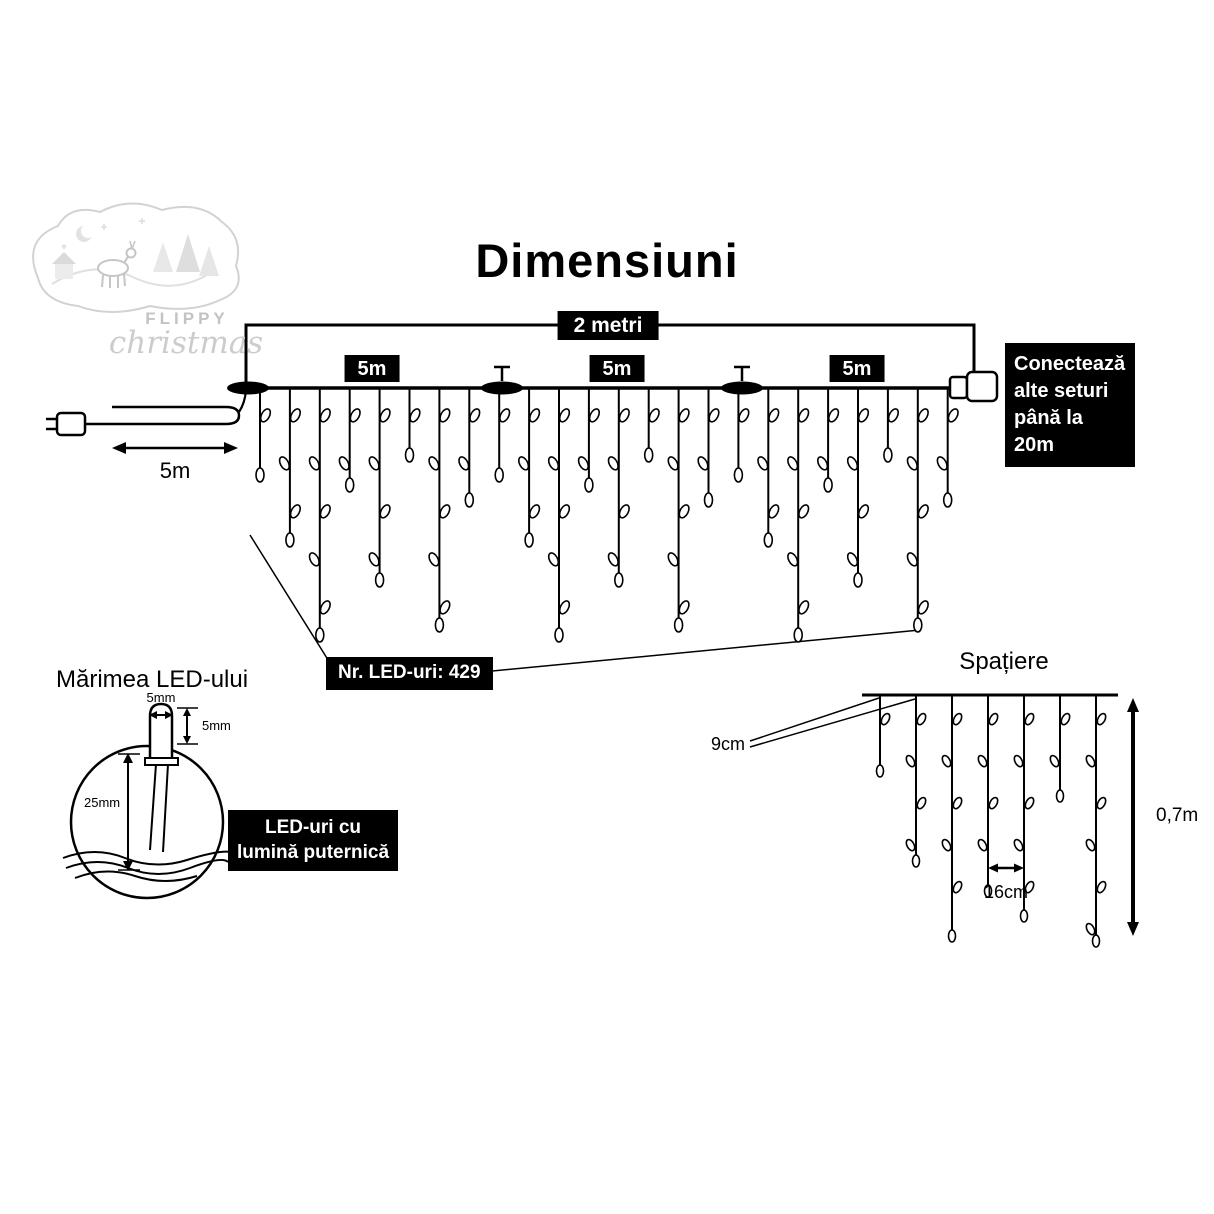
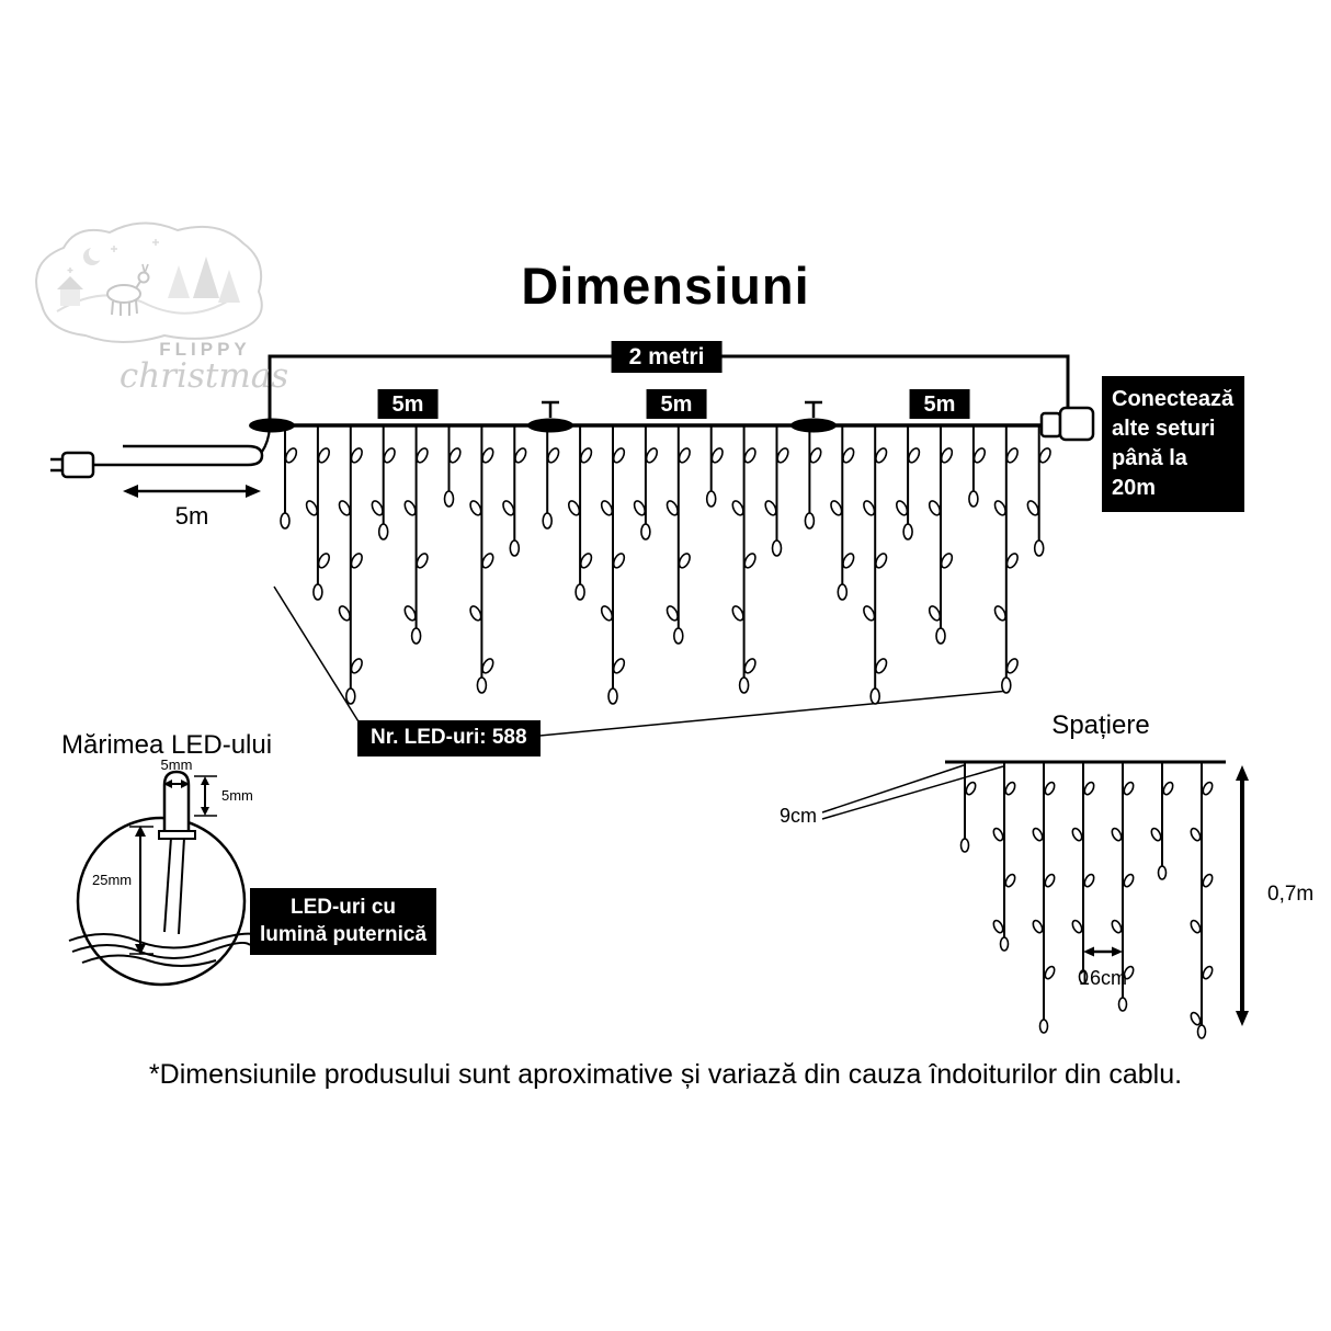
  Dimensiuni
  FLIPPY
  christmas
  2 metri
  5m
  5m
  5m
  Conectează alte seturi până la 20m
  5m
- Nr. LED-uri: 429
+ Nr. LED-uri: 588
  Mărimea LED-ului
  5mm
  5mm
  25mm
  LED-uri cu lumină puternică
  Spațiere
  9cm
  16cm
  0,7m
+ *Dimensiunile produsului sunt aproximative și variază din cauza îndoiturilor din cablu.
